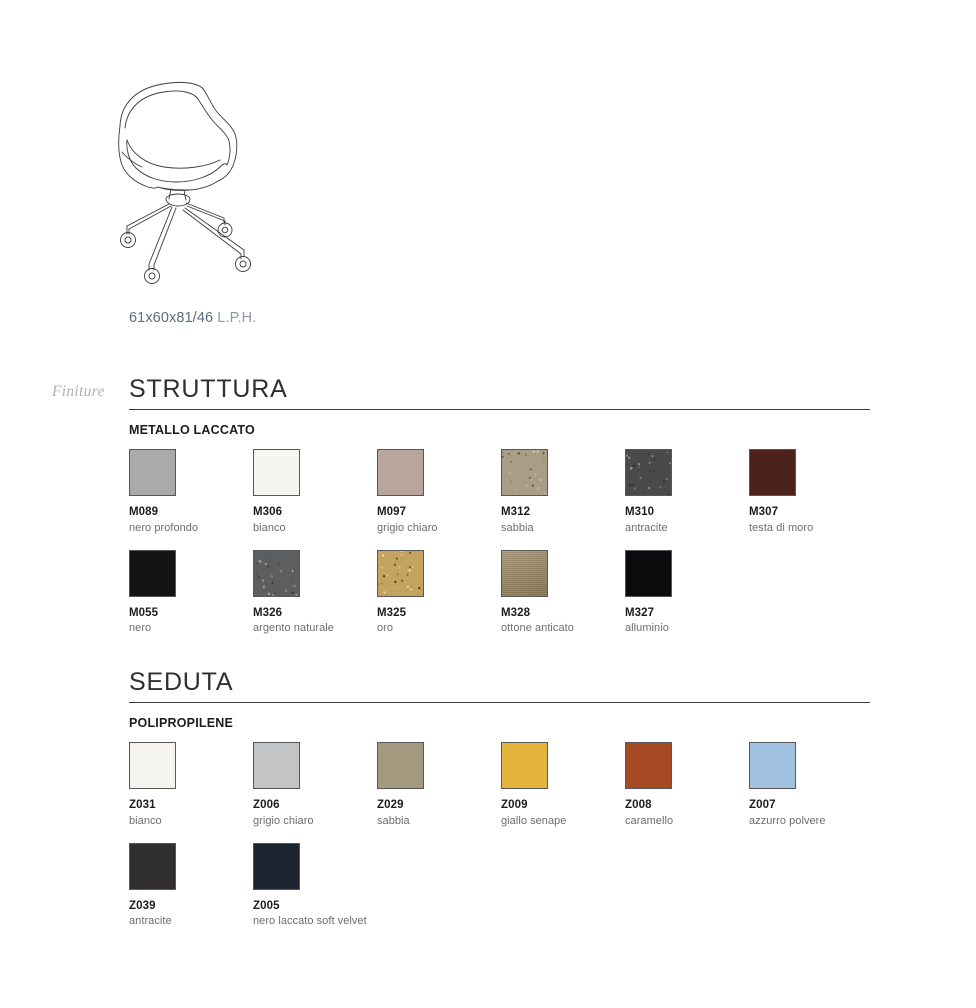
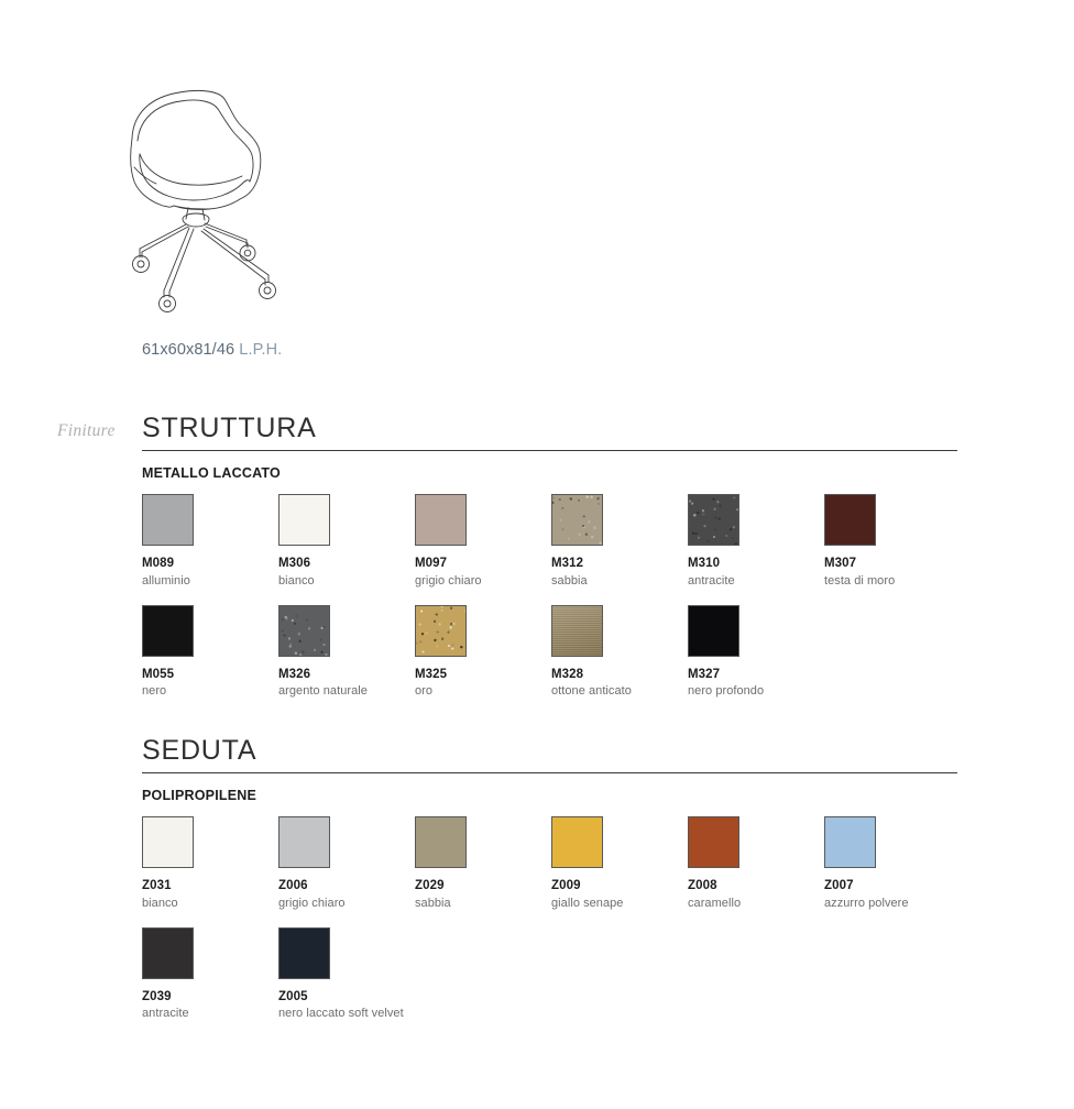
  61x60x81/46 L.P.H.
  Finiture
  STRUTTURA
  METALLO LACCATO
  M089
- nero profondo
+ alluminio
  M306
  bianco
  M097
  grigio chiaro
  M312
  sabbia
  M310
  antracite
  M307
  testa di moro
  M055
  nero
  M326
  argento naturale
  M325
  oro
  M328
  ottone anticato
  M327
- alluminio
+ nero profondo
  SEDUTA
  POLIPROPILENE
  Z031
  bianco
  Z006
  grigio chiaro
  Z029
  sabbia
  Z009
  giallo senape
  Z008
  caramello
  Z007
  azzurro polvere
  Z039
  antracite
  Z005
  nero laccato soft velvet
